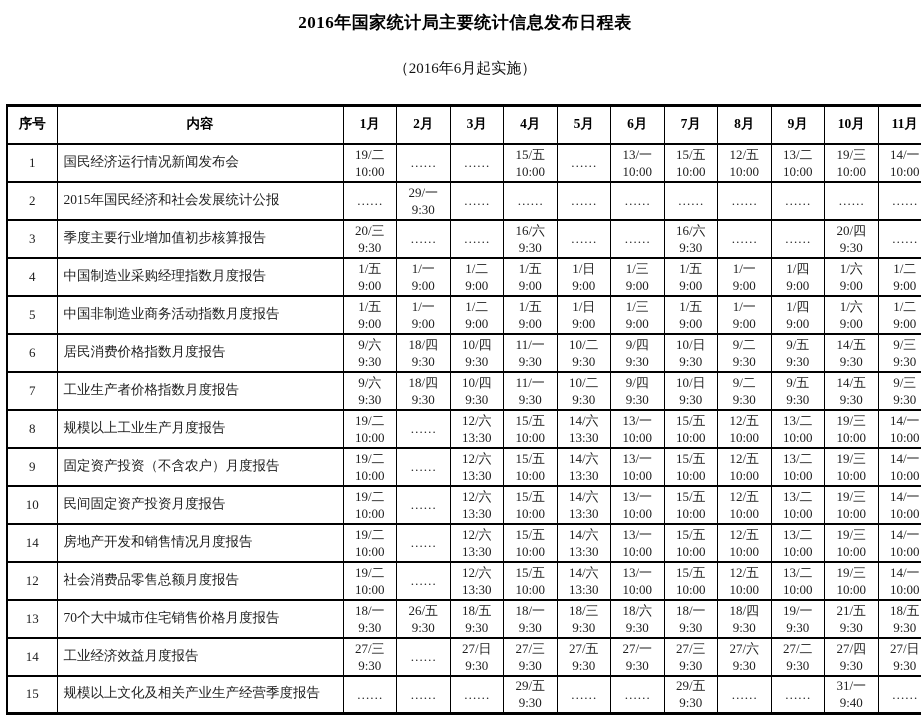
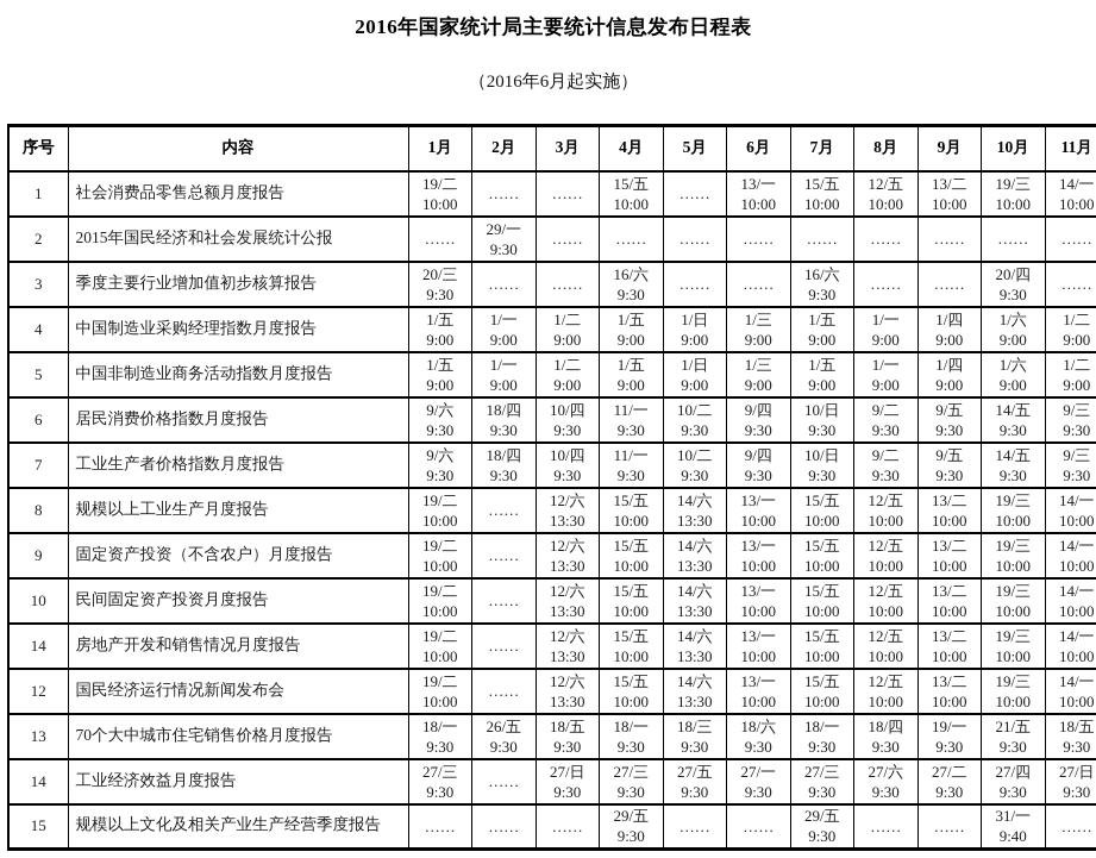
  2016年国家统计局主要统计信息发布日程表
  （2016年6月起实施）
  序号	内容	1月	2月	3月	4月	5月	6月	7月	8月	9月	10月	11月
- 1	国民经济运行情况新闻发布会	19/二 10:00	……	……	15/五 10:00	……	13/一 10:00	15/五 10:00	12/五 10:00	13/二 10:00	19/三 10:00	14/一 10:00
+ 1	社会消费品零售总额月度报告	19/二 10:00	……	……	15/五 10:00	……	13/一 10:00	15/五 10:00	12/五 10:00	13/二 10:00	19/三 10:00	14/一 10:00
  2	2015年国民经济和社会发展统计公报	……	29/一 9:30	……	……	……	……	……	……	……	……	……
  3	季度主要行业增加值初步核算报告	20/三 9:30	……	……	16/六 9:30	……	……	16/六 9:30	……	……	20/四 9:30	……
  4	中国制造业采购经理指数月度报告	1/五 9:00	1/一 9:00	1/二 9:00	1/五 9:00	1/日 9:00	1/三 9:00	1/五 9:00	1/一 9:00	1/四 9:00	1/六 9:00	1/二 9:00
  5	中国非制造业商务活动指数月度报告	1/五 9:00	1/一 9:00	1/二 9:00	1/五 9:00	1/日 9:00	1/三 9:00	1/五 9:00	1/一 9:00	1/四 9:00	1/六 9:00	1/二 9:00
  6	居民消费价格指数月度报告	9/六 9:30	18/四 9:30	10/四 9:30	11/一 9:30	10/二 9:30	9/四 9:30	10/日 9:30	9/二 9:30	9/五 9:30	14/五 9:30	9/三 9:30
  7	工业生产者价格指数月度报告	9/六 9:30	18/四 9:30	10/四 9:30	11/一 9:30	10/二 9:30	9/四 9:30	10/日 9:30	9/二 9:30	9/五 9:30	14/五 9:30	9/三 9:30
  8	规模以上工业生产月度报告	19/二 10:00	……	12/六 13:30	15/五 10:00	14/六 13:30	13/一 10:00	15/五 10:00	12/五 10:00	13/二 10:00	19/三 10:00	14/一 10:00
  9	固定资产投资（不含农户）月度报告	19/二 10:00	……	12/六 13:30	15/五 10:00	14/六 13:30	13/一 10:00	15/五 10:00	12/五 10:00	13/二 10:00	19/三 10:00	14/一 10:00
  10	民间固定资产投资月度报告	19/二 10:00	……	12/六 13:30	15/五 10:00	14/六 13:30	13/一 10:00	15/五 10:00	12/五 10:00	13/二 10:00	19/三 10:00	14/一 10:00
  14	房地产开发和销售情况月度报告	19/二 10:00	……	12/六 13:30	15/五 10:00	14/六 13:30	13/一 10:00	15/五 10:00	12/五 10:00	13/二 10:00	19/三 10:00	14/一 10:00
- 12	社会消费品零售总额月度报告	19/二 10:00	……	12/六 13:30	15/五 10:00	14/六 13:30	13/一 10:00	15/五 10:00	12/五 10:00	13/二 10:00	19/三 10:00	14/一 10:00
+ 12	国民经济运行情况新闻发布会	19/二 10:00	……	12/六 13:30	15/五 10:00	14/六 13:30	13/一 10:00	15/五 10:00	12/五 10:00	13/二 10:00	19/三 10:00	14/一 10:00
  13	70个大中城市住宅销售价格月度报告	18/一 9:30	26/五 9:30	18/五 9:30	18/一 9:30	18/三 9:30	18/六 9:30	18/一 9:30	18/四 9:30	19/一 9:30	21/五 9:30	18/五 9:30
  14	工业经济效益月度报告	27/三 9:30	……	27/日 9:30	27/三 9:30	27/五 9:30	27/一 9:30	27/三 9:30	27/六 9:30	27/二 9:30	27/四 9:30	27/日 9:30
  15	规模以上文化及相关产业生产经营季度报告	……	……	……	29/五 9:30	……	……	29/五 9:30	……	……	31/一 9:40	……
